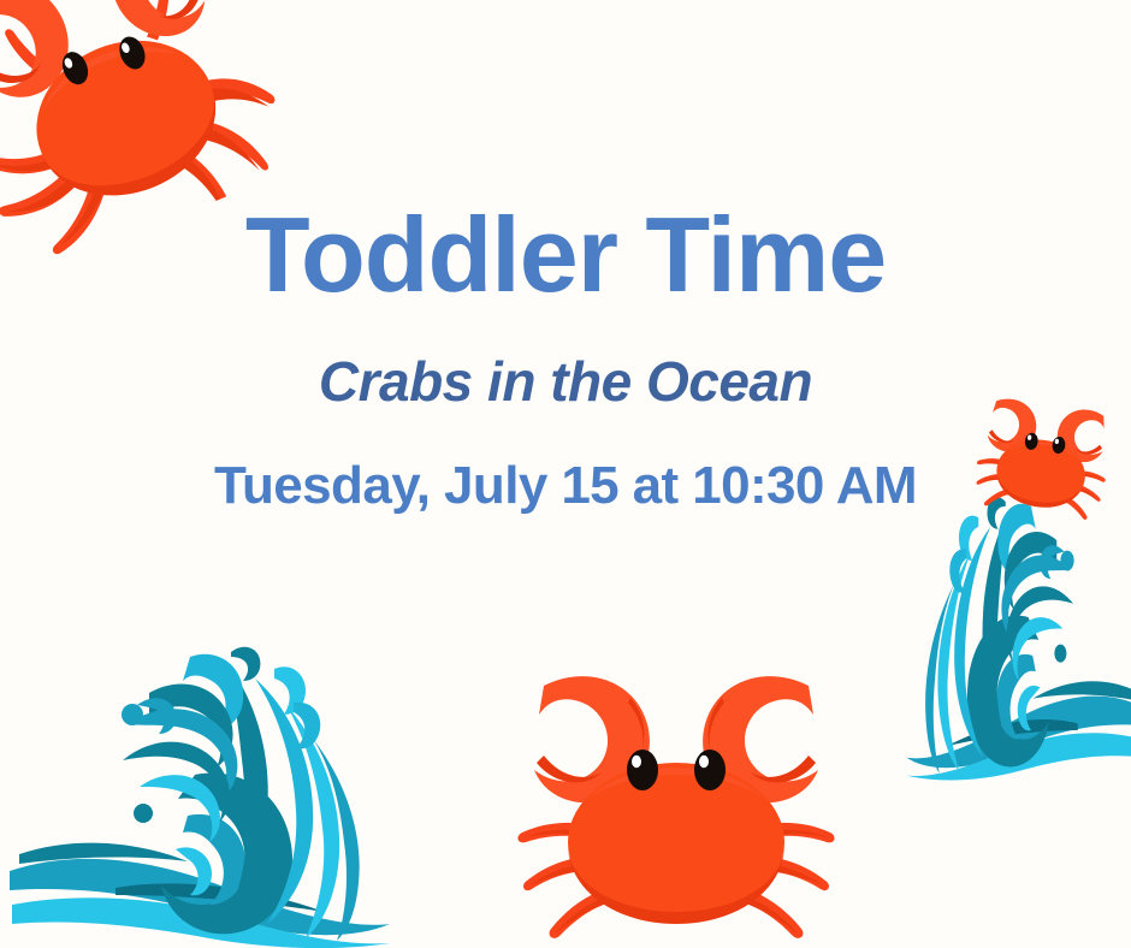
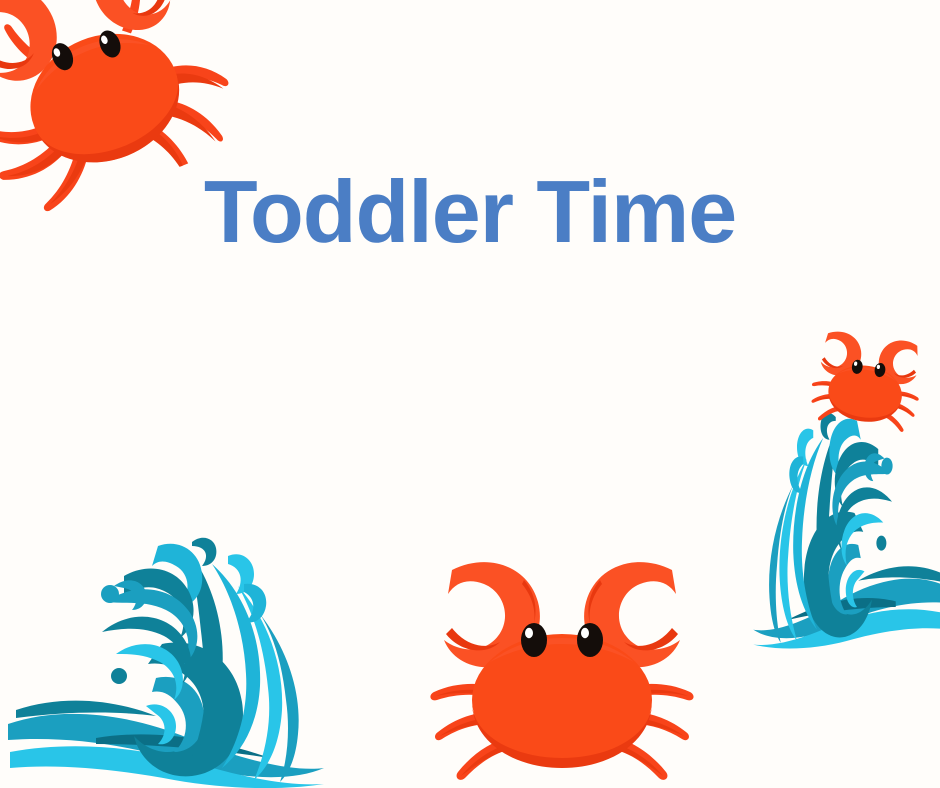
  Toddler Time
- Crabs in the Ocean
- Tuesday, July 15 at 10:30 AM
